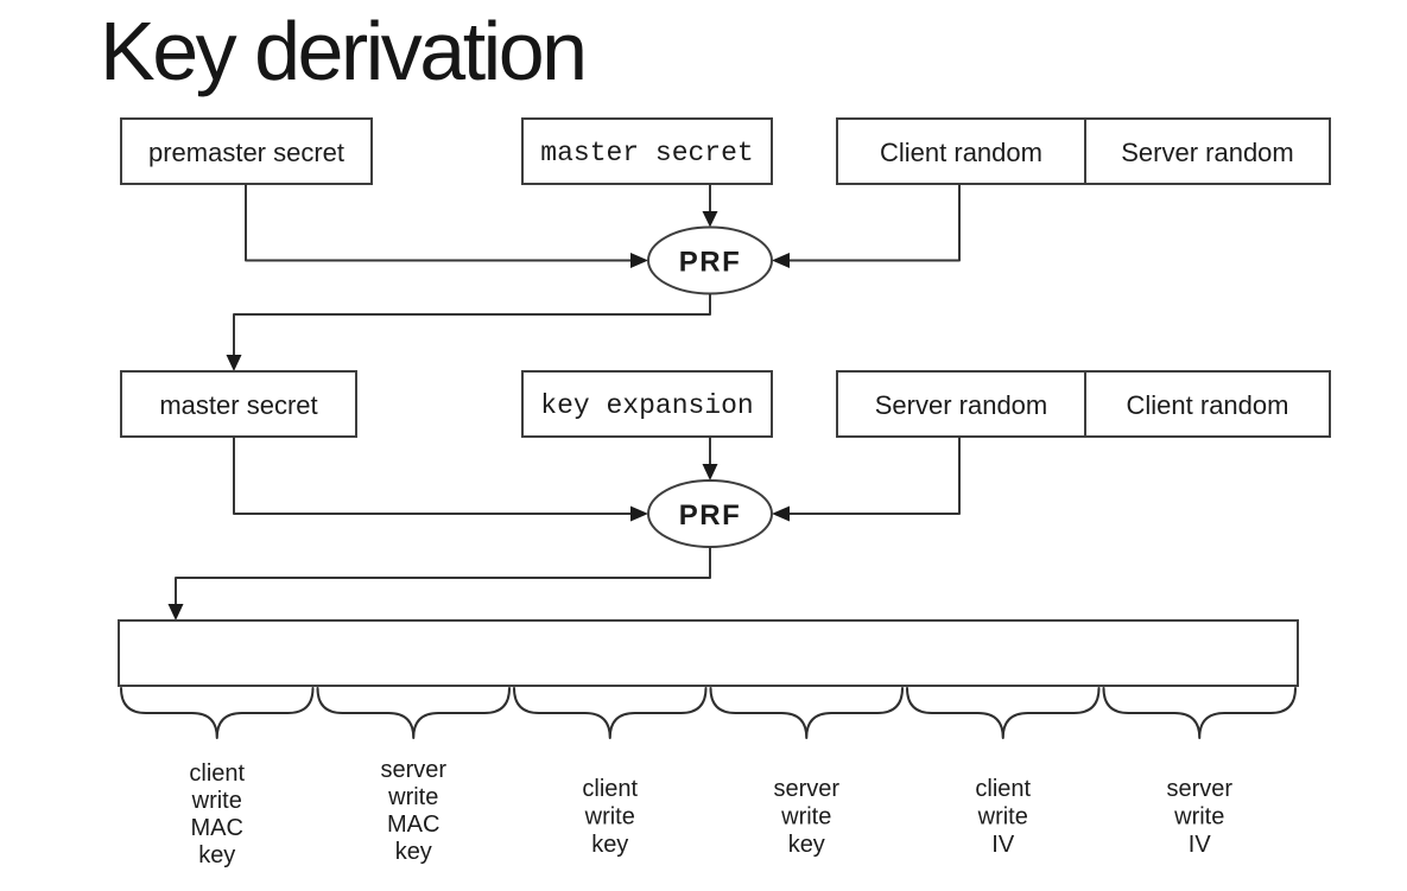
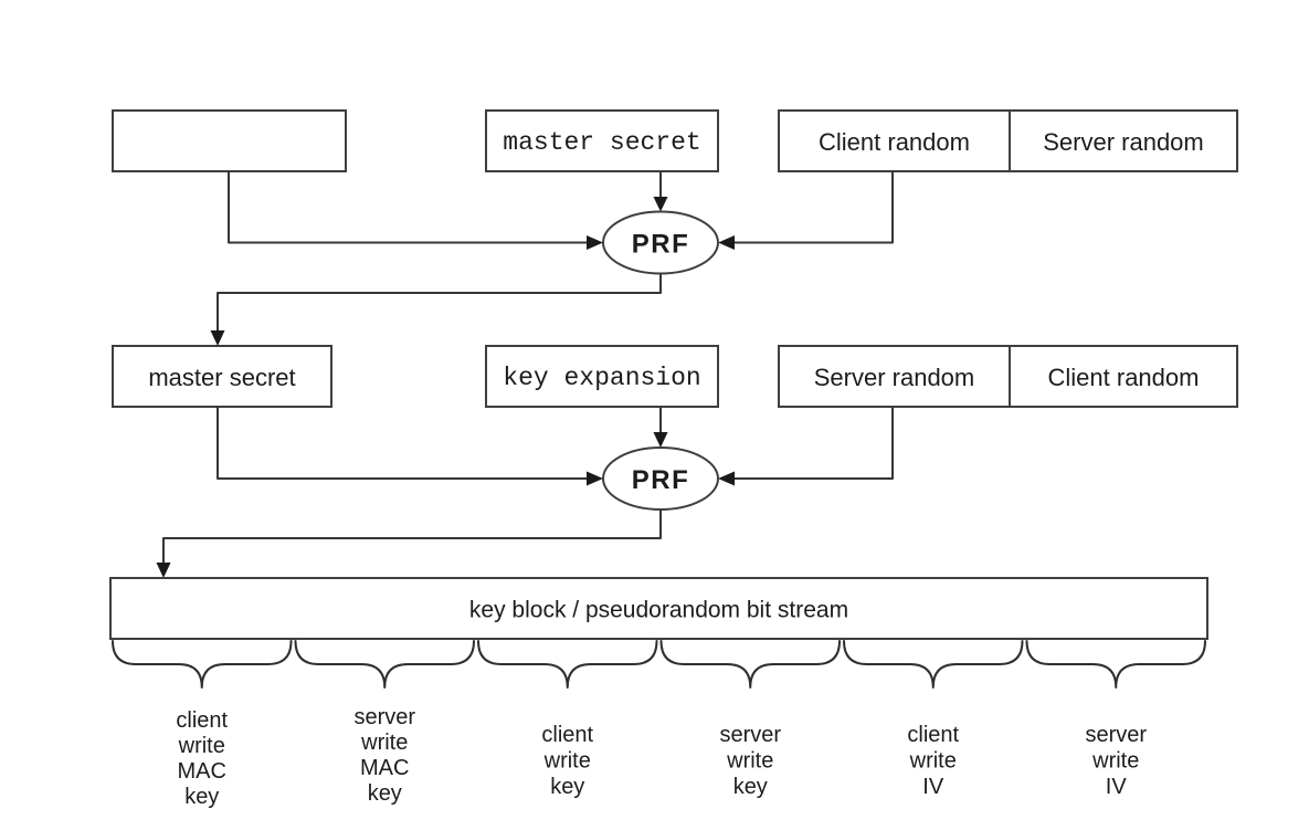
- Key derivation
- premaster secret
  master secret
  Client random
  Server random
  PRF
  master secret
  key expansion
  Server random
  Client random
  PRF
+ key block / pseudorandom bit stream
  client
  write
  MAC
  key
  server
  write
  MAC
  key
  client
  write
  key
  server
  write
  key
  client
  write
  IV
  server
  write
  IV
